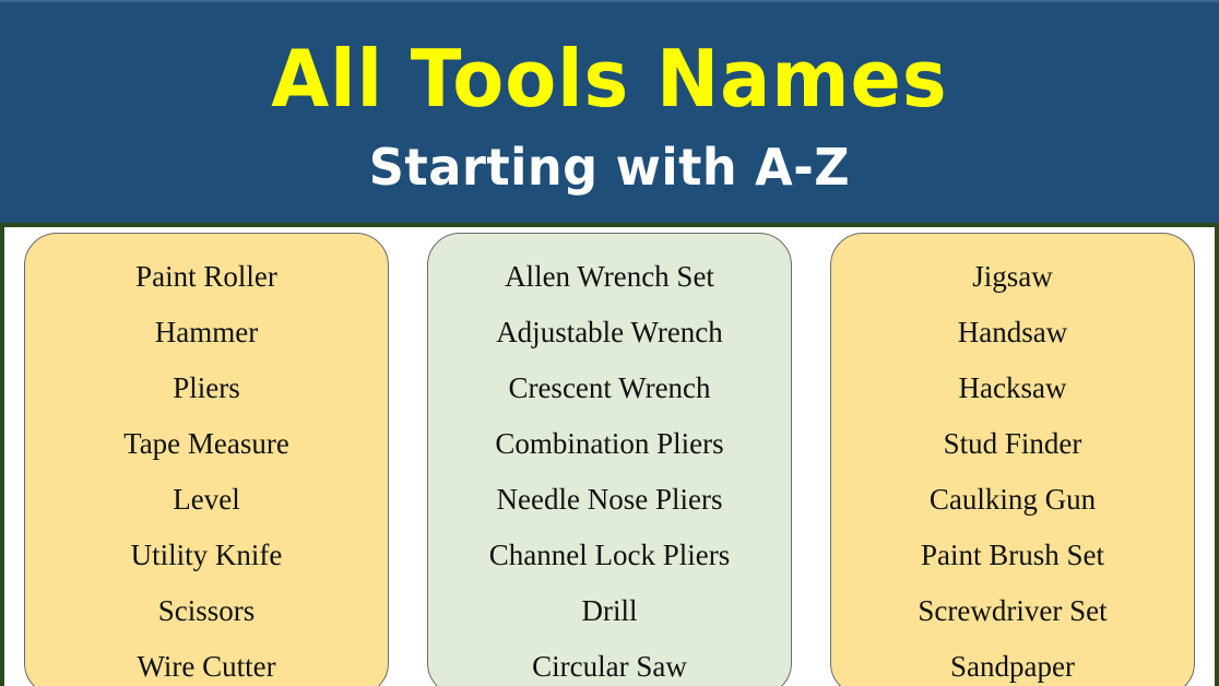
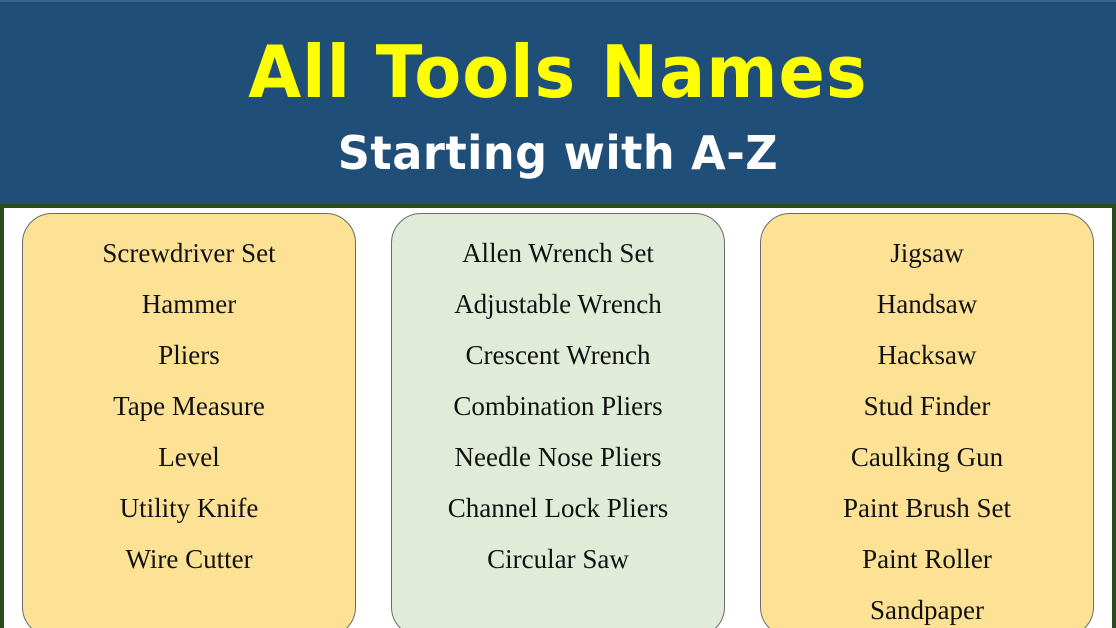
  All Tools Names
  Starting with A-Z
- Paint Roller
+ Screwdriver Set
  Hammer
  Pliers
  Tape Measure
  Level
  Utility Knife
- Scissors
  Wire Cutter
  Allen Wrench Set
  Adjustable Wrench
  Crescent Wrench
  Combination Pliers
  Needle Nose Pliers
  Channel Lock Pliers
- Drill
  Circular Saw
  Jigsaw
  Handsaw
  Hacksaw
  Stud Finder
  Caulking Gun
  Paint Brush Set
- Screwdriver Set
+ Paint Roller
  Sandpaper
